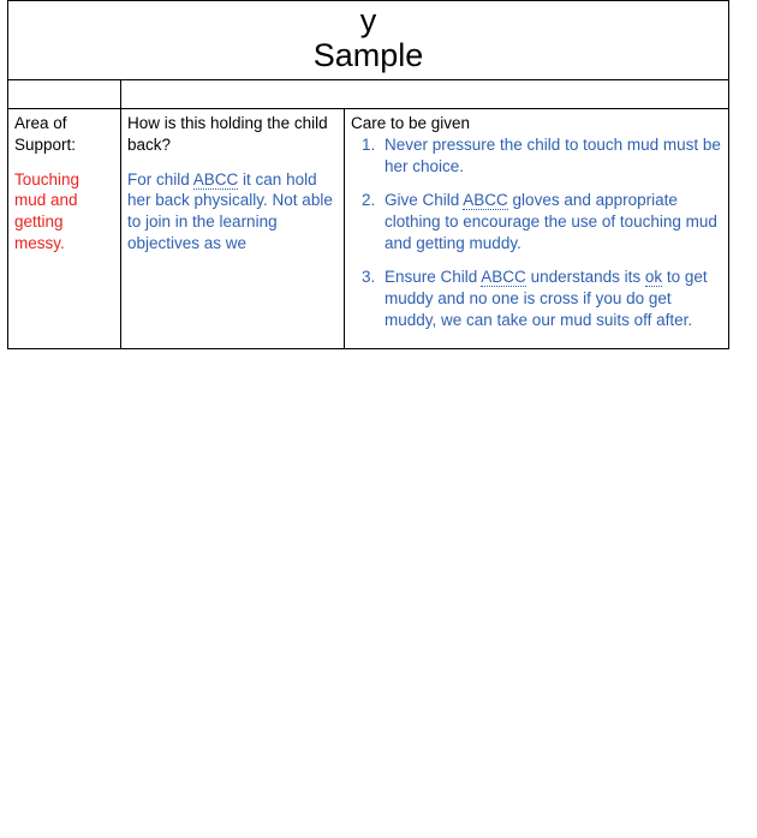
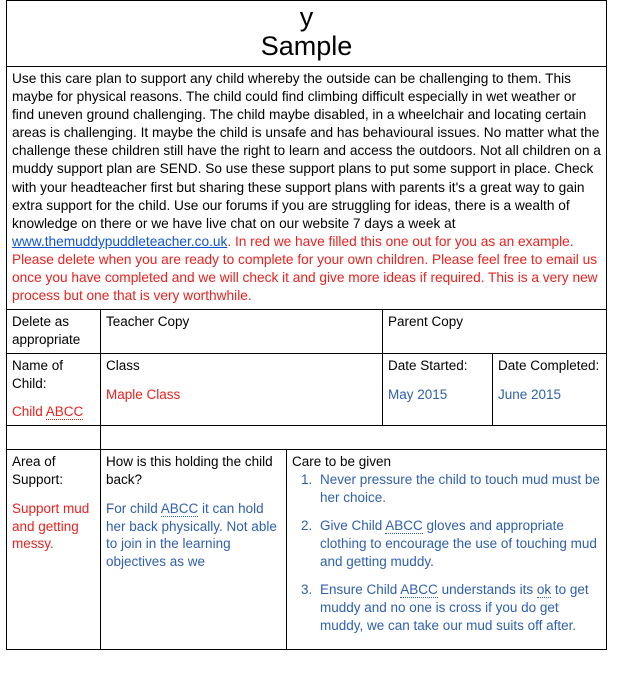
  y Sample
+ Use this care plan to support any child whereby the outside can be challenging to them. This maybe for physical reasons. The child could find climbing difficult especially in wet weather or find uneven ground challenging. The child maybe disabled, in a wheelchair and locating certain areas is challenging. It maybe the child is unsafe and has behavioural issues. No matter what the challenge these children still have the right to learn and access the outdoors. Not all children on a muddy support plan are SEND. So use these support plans to put some support in place. Check with your headteacher first but sharing these support plans with parents it's a great way to gain extra support for the child. Use our forums if you are struggling for ideas, there is a wealth of knowledge on there or we have live chat on our website 7 days a week at www.themuddypuddleteacher.co.uk. In red we have filled this one out for you as an example. Please delete when you are ready to complete for your own children. Please feel free to email us once you have completed and we will check it and give more ideas if required. This is a very new process but one that is very worthwhile.
+ Delete as appropriate	Teacher Copy	Parent Copy
+ Name of Child: Child ABCC	Class Maple Class	Date Started: May 2015	Date Completed: June 2015
- Area of Support: Touching mud and getting messy.	How is this holding the child back? For child ABCC it can hold her back physically. Not able to join in the learning objectives as we	Care to be given Never pressure the child to touch mud must be her choice. Give Child ABCC gloves and appropriate clothing to encourage the use of touching mud and getting muddy. Ensure Child ABCC understands its ok to get muddy and no one is cross if you do get muddy, we can take our mud suits off after.
+ Area of Support: Support mud and getting messy.	How is this holding the child back? For child ABCC it can hold her back physically. Not able to join in the learning objectives as we	Care to be given Never pressure the child to touch mud must be her choice. Give Child ABCC gloves and appropriate clothing to encourage the use of touching mud and getting muddy. Ensure Child ABCC understands its ok to get muddy and no one is cross if you do get muddy, we can take our mud suits off after.
